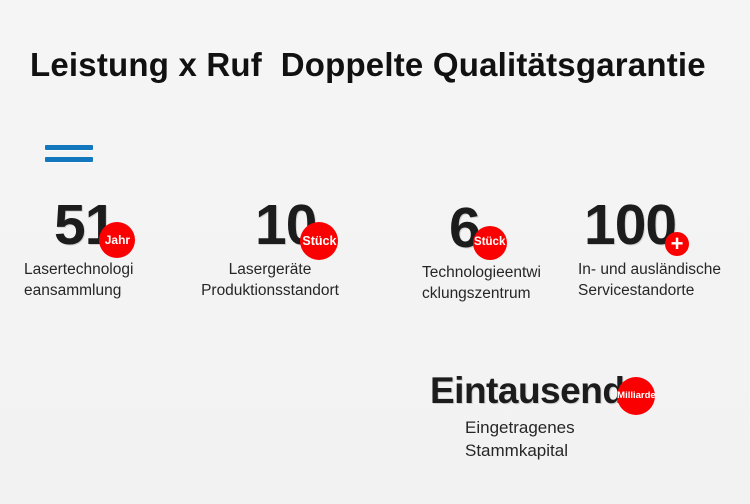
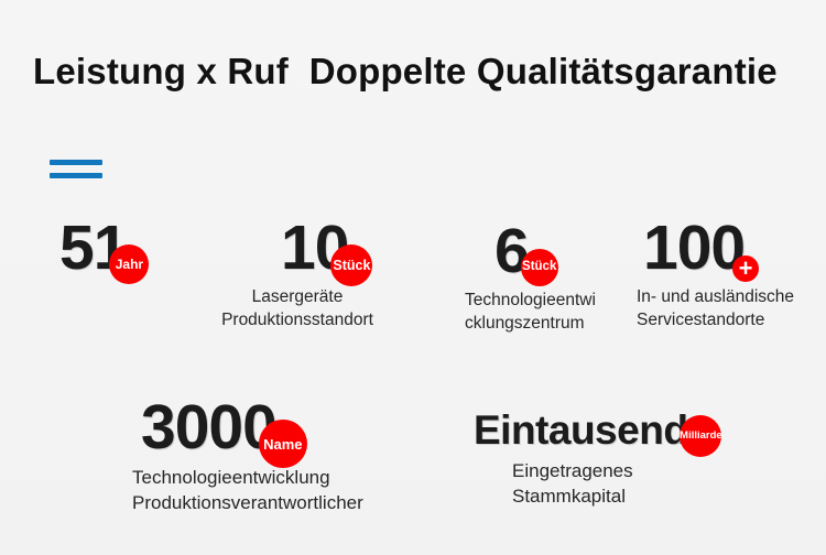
  Leistung x Ruf Doppelte Qualitätsgarantie
  51
  Jahr
- Lasertechnologi
- eansammlung
  10
  Stück
  Lasergeräte
  Produktionsstandort
  6
  Stück
  Technologieentwi
  cklungszentrum
  100
  +
  In- und ausländische
  Servicestandorte
+ 3000
+ Name
+ Technologieentwicklung
+ Produktionsverantwortlicher
  Eintausend
  Milliarde
  Eingetragenes
  Stammkapital
